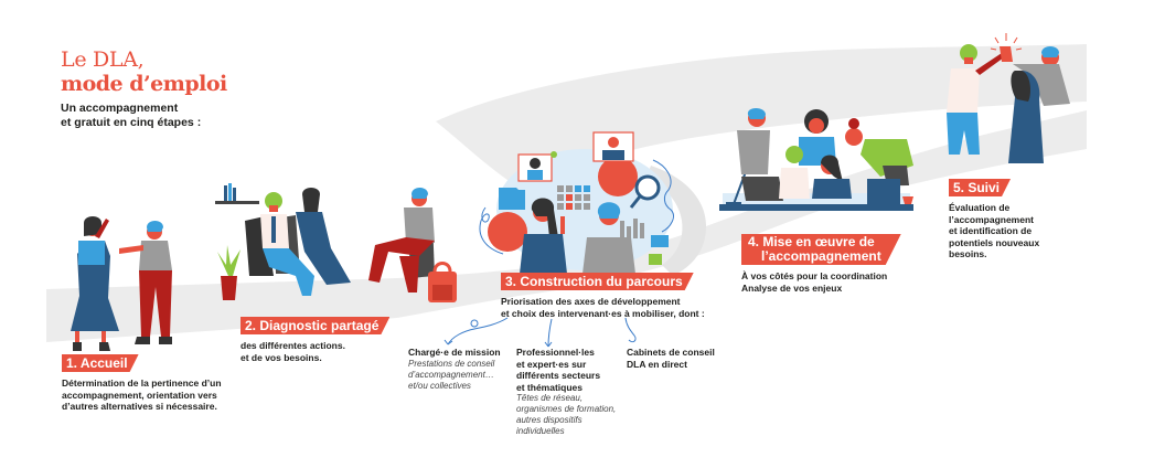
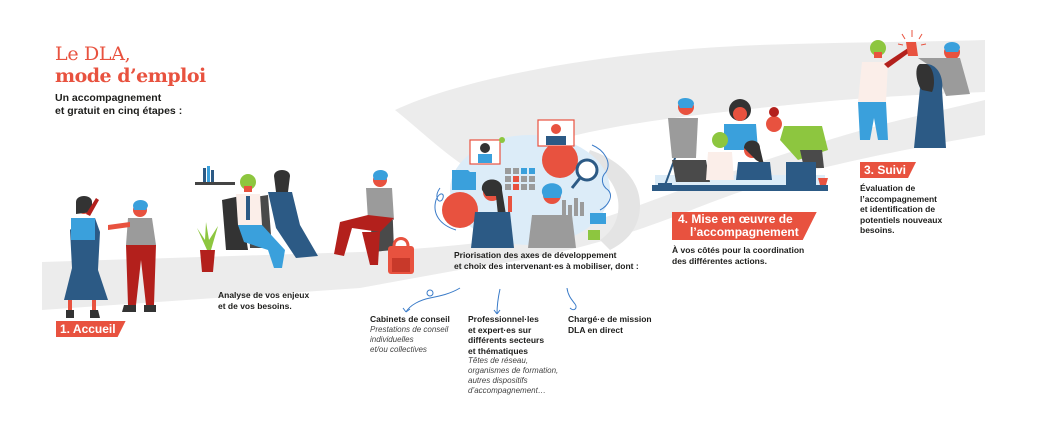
  Le DLA,
  mode d’emploi
  Un accompagnement
  et gratuit en cinq étapes :
  1. Accueil
- Détermination de la pertinence d’un
- accompagnement, orientation vers
- d’autres alternatives si nécessaire.
- 2. Diagnostic partagé
- des différentes actions.
+ Analyse de vos enjeux
  et de vos besoins.
- 3. Construction du parcours
  Priorisation des axes de développement
  et choix des intervenant·es à mobiliser, dont :
- Chargé·e de mission
+ Cabinets de conseil
  Prestations de conseil
- d’accompagnement…
+ individuelles
  et/ou collectives
  Professionnel·les
  et expert·es sur
  différents secteurs
  et thématiques
  Têtes de réseau,
  organismes de formation,
  autres dispositifs
- individuelles
+ d’accompagnement…
- Cabinets de conseil
+ Chargé·e de mission
  DLA en direct
  4. Mise en œuvre de
  l’accompagnement
  À vos côtés pour la coordination
- Analyse de vos enjeux
+ des différentes actions.
- 5. Suivi
+ 3. Suivi
  Évaluation de
  l’accompagnement
  et identification de
  potentiels nouveaux
  besoins.
